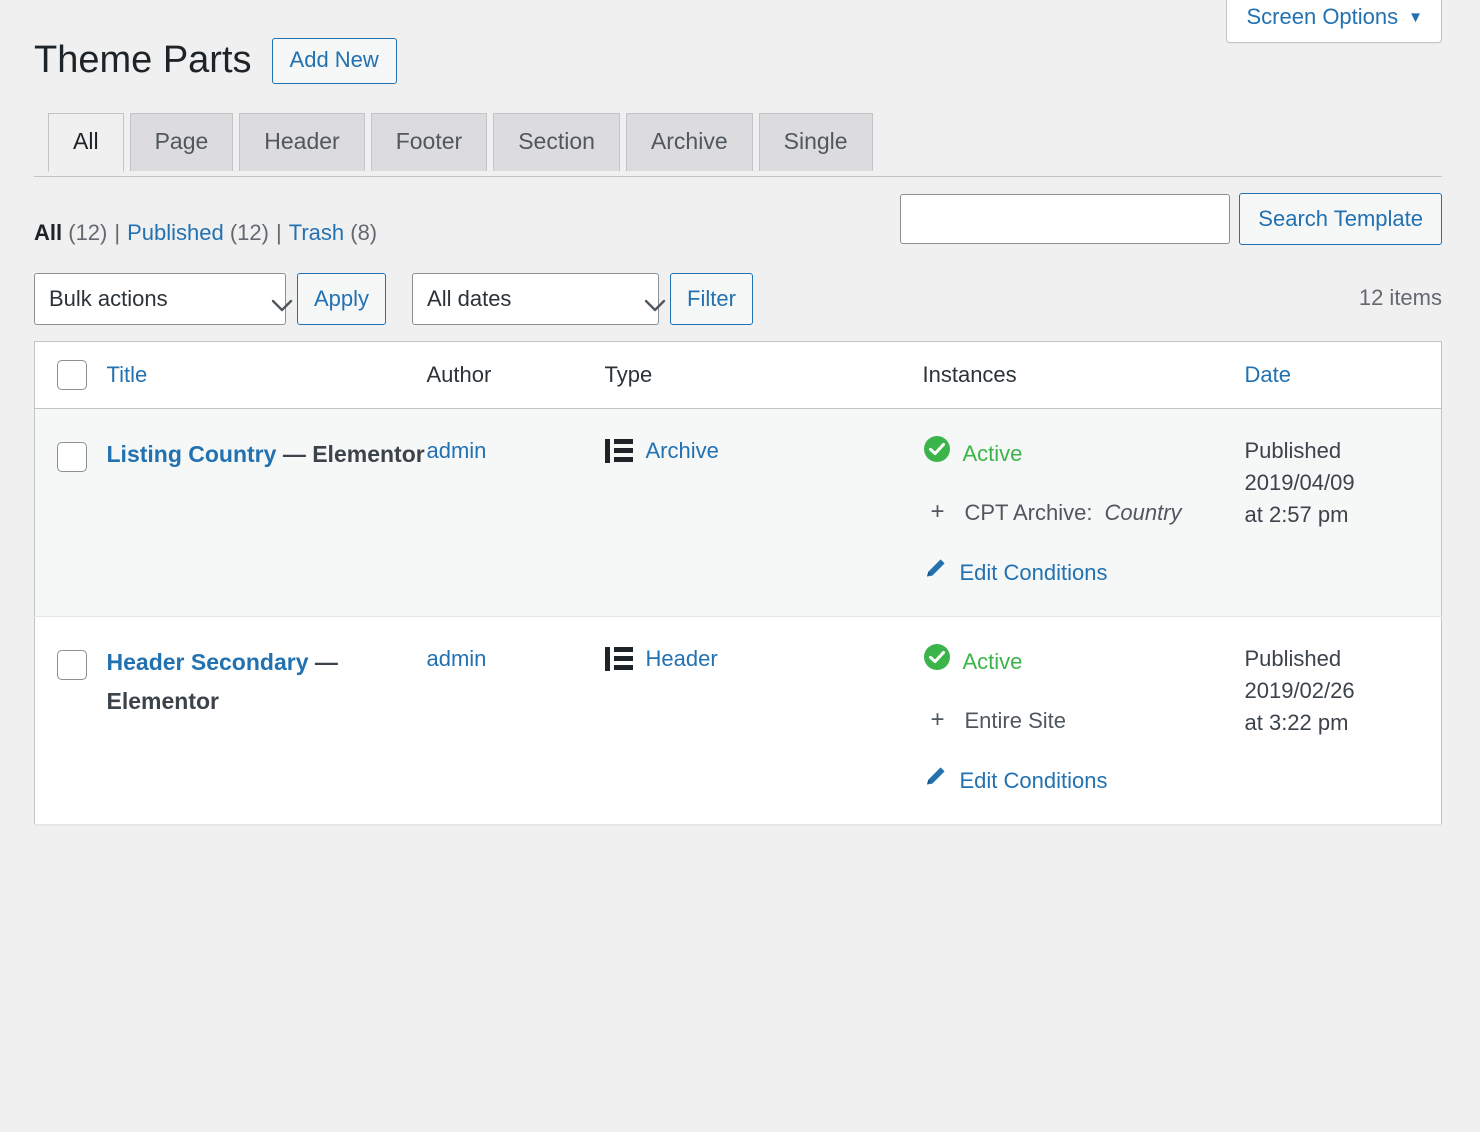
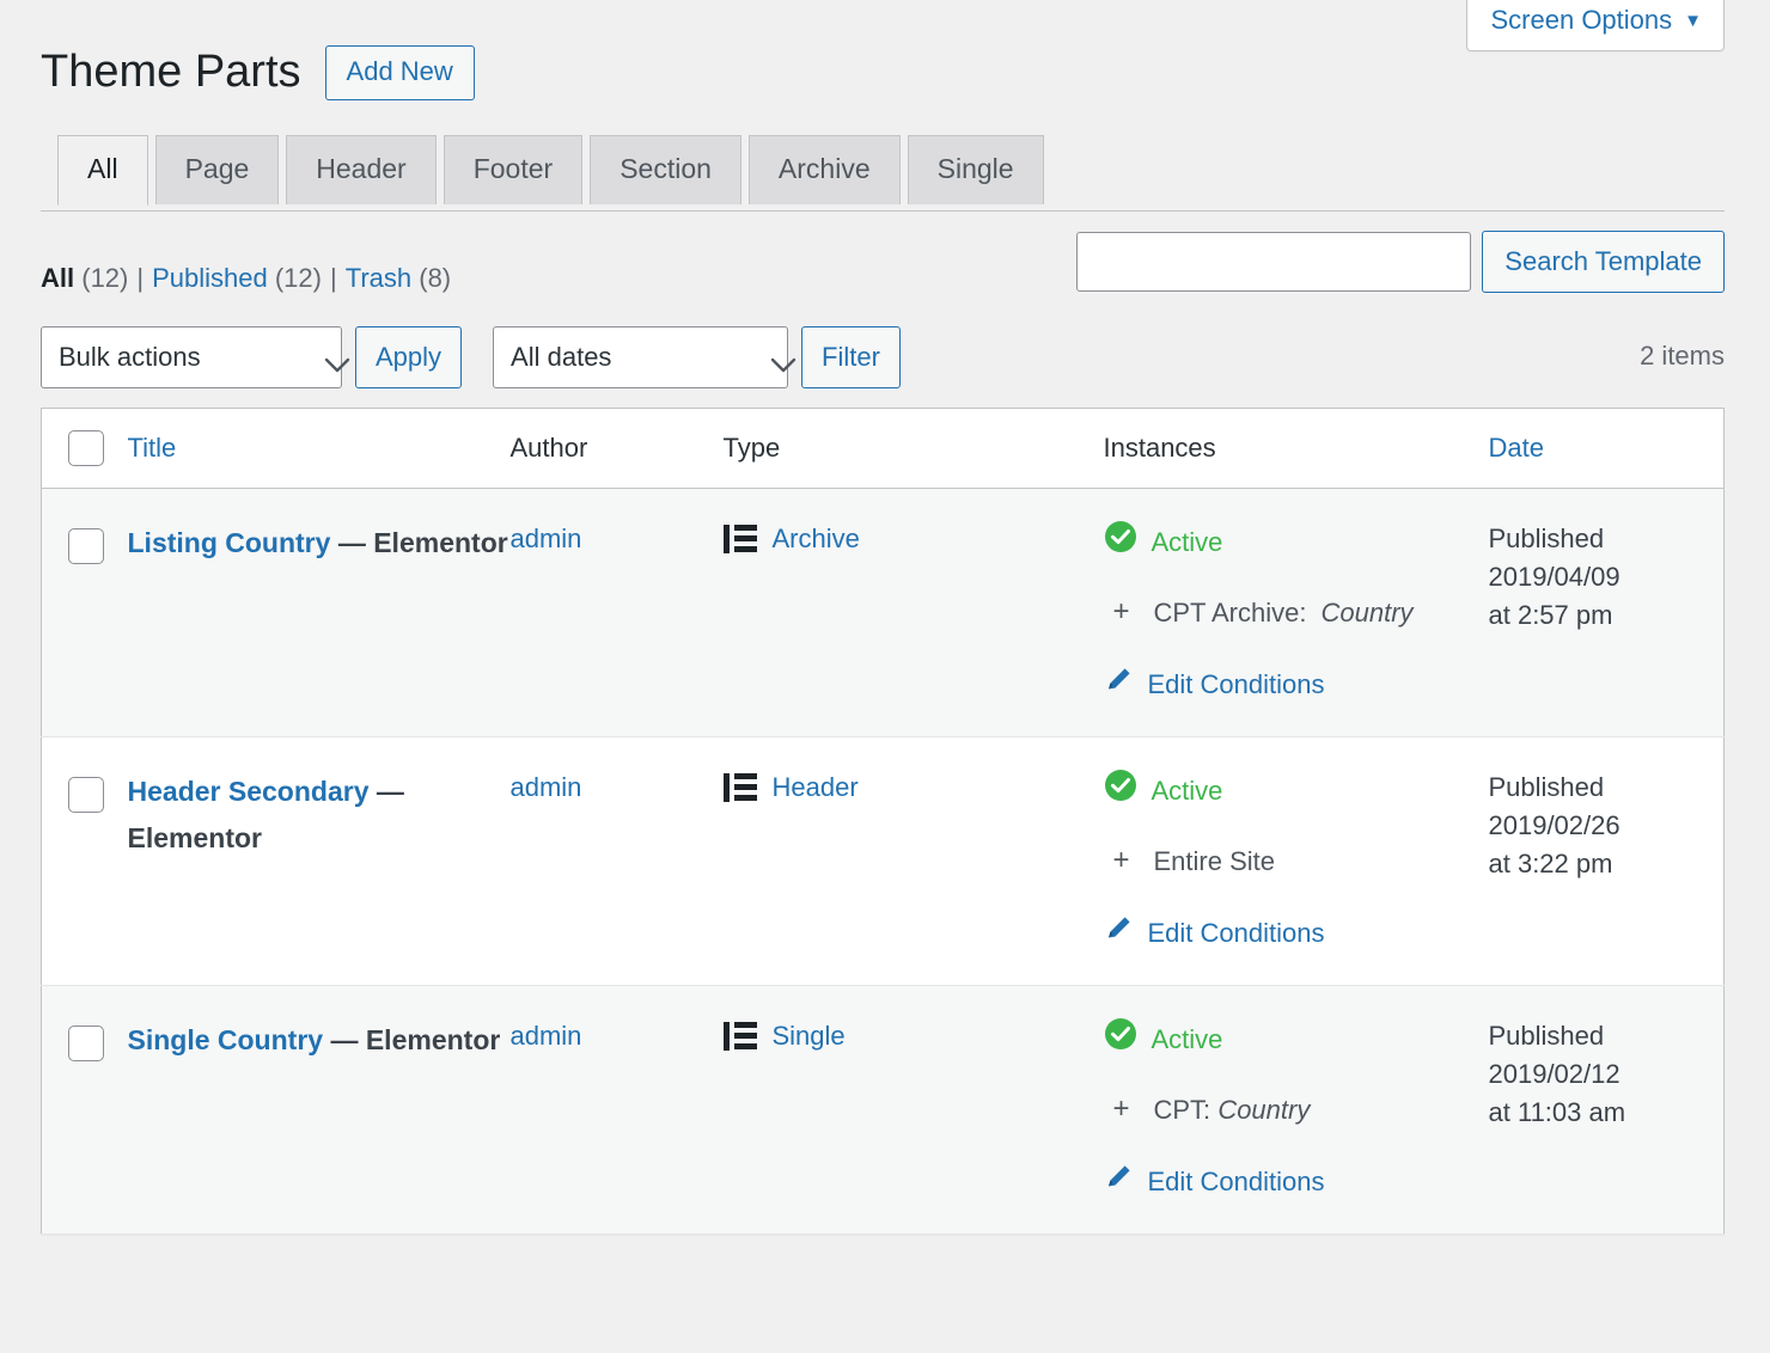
  Screen Options ▼
  Theme Parts
  Add New
  All Page Header Footer Section Archive Single
  All (12) | Published (12) | Trash (8)
  Search Template
  Bulk actions
  Apply
  All dates
  Filter
- 12 items
+ 2 items
  	Title	Author	Type	Instances	Date
  	Listing Country — Elementor	admin	Archive	Active + CPT Archive: Country Edit Conditions	Published 2019/04/09 at 2:57 pm
  	Header Secondary — Elementor	admin	Header	Active + Entire Site Edit Conditions	Published 2019/02/26 at 3:22 pm
+ 	Single Country — Elementor	admin	Single	Active + CPT: Country Edit Conditions	Published 2019/02/12 at 11:03 am
